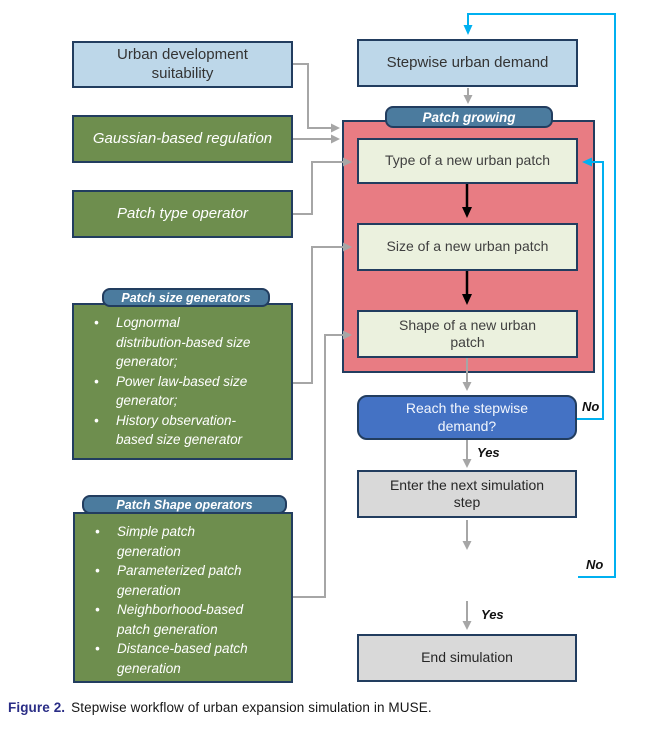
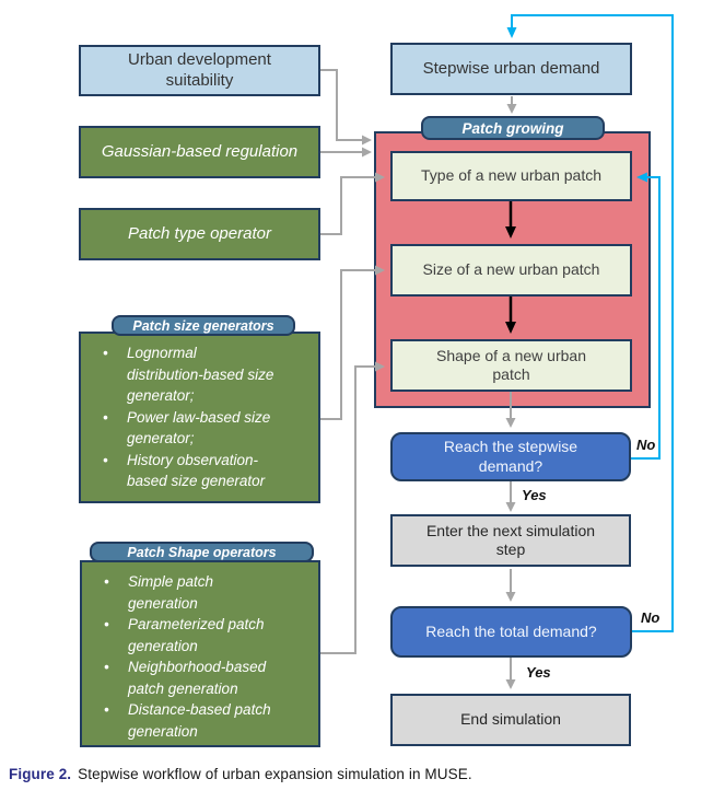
  Urban development
  suitability
  Gaussian-based regulation
  Patch type operator
  Lognormal
  distribution-based size
  generator;
  Power law-based size
  generator;
  History observation-
  based size generator
  Patch size generators
  Simple patch
  generation
  Parameterized patch
  generation
  Neighborhood-based
  patch generation
  Distance-based patch
  generation
  Patch Shape operators
  Stepwise urban demand
  Patch growing
  Type of a new urban patch
  Size of a new urban patch
  Shape of a new urban
  patch
  Reach the stepwise
  demand?
  Enter the next simulation
  step
+ Reach the total demand?
  End simulation
  No
  Yes
  No
  Yes
  Figure 2. Stepwise workflow of urban expansion simulation in MUSE.
